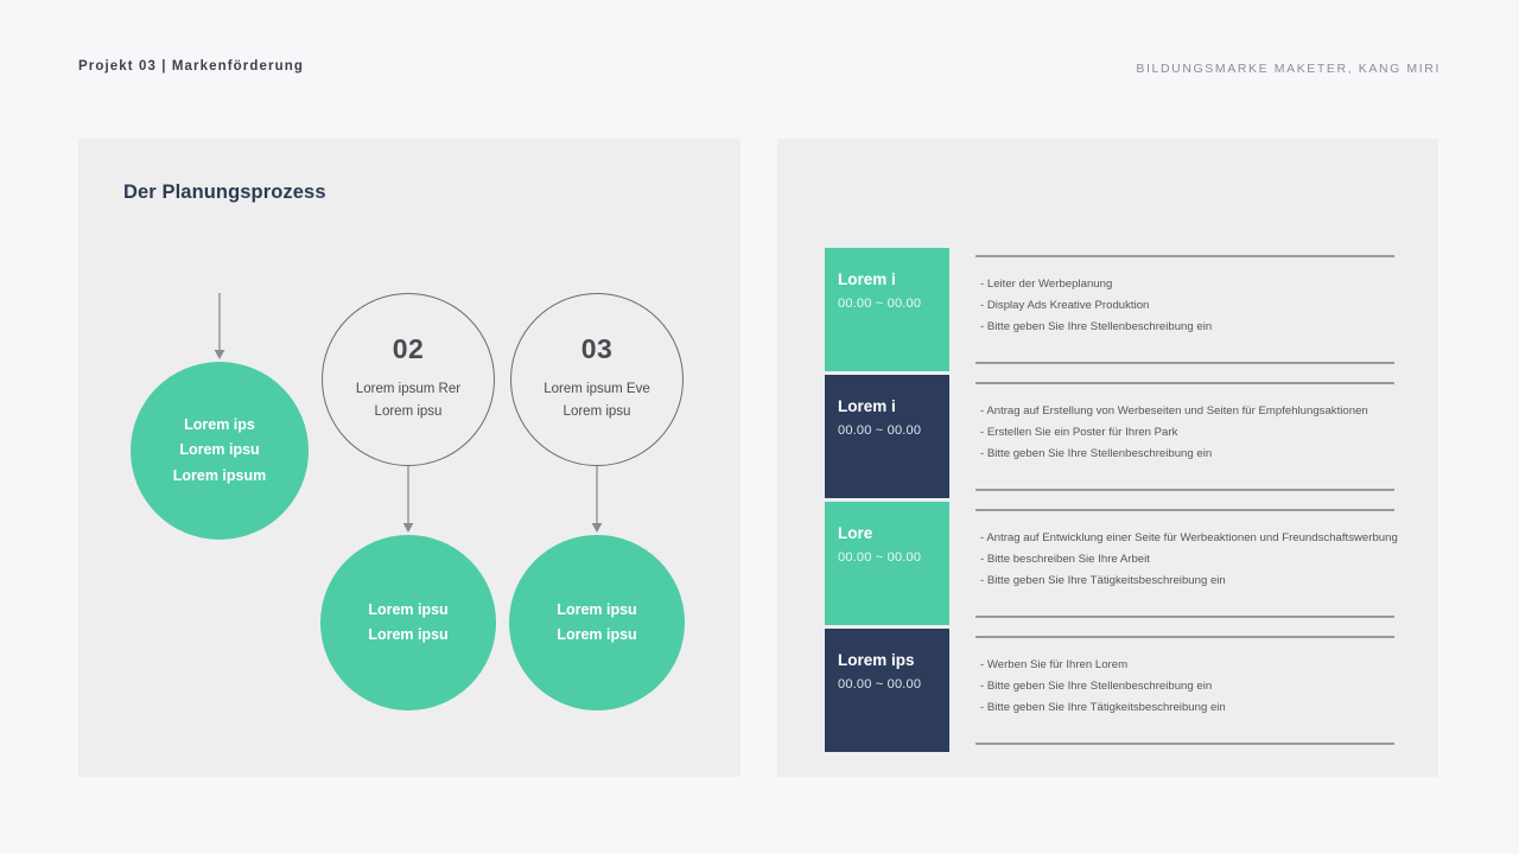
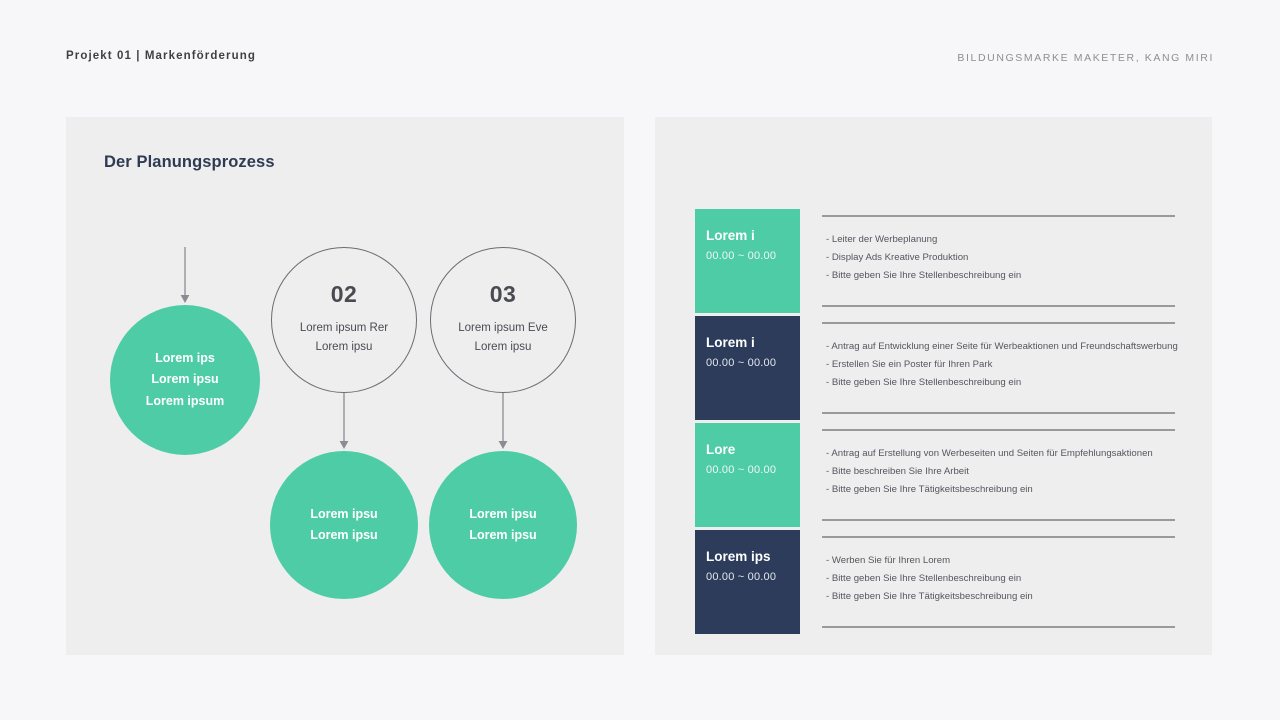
- Projekt 03 | Markenförderung
+ Projekt 01 | Markenförderung
  BILDUNGSMARKE MAKETER, KANG MIRI
  Der Planungsprozess
  Lorem ips
  Lorem ipsu
  Lorem ipsum
  02
  Lorem ipsum Rer
  Lorem ipsu
  Lorem ipsu
  Lorem ipsu
  03
  Lorem ipsum Eve
  Lorem ipsu
  Lorem ipsu
  Lorem ipsu
  Lorem i
  00.00 ~ 00.00
  - Leiter der Werbeplanung
  - Display Ads Kreative Produktion
  - Bitte geben Sie Ihre Stellenbeschreibung ein
  Lorem i
  00.00 ~ 00.00
- - Antrag auf Erstellung von Werbeseiten und Seiten für Empfehlungsaktionen
+ - Antrag auf Entwicklung einer Seite für Werbeaktionen und Freundschaftswerbung
  - Erstellen Sie ein Poster für Ihren Park
  - Bitte geben Sie Ihre Stellenbeschreibung ein
  Lore
  00.00 ~ 00.00
- - Antrag auf Entwicklung einer Seite für Werbeaktionen und Freundschaftswerbung
+ - Antrag auf Erstellung von Werbeseiten und Seiten für Empfehlungsaktionen
  - Bitte beschreiben Sie Ihre Arbeit
  - Bitte geben Sie Ihre Tätigkeitsbeschreibung ein
  Lorem ips
  00.00 ~ 00.00
  - Werben Sie für Ihren Lorem
  - Bitte geben Sie Ihre Stellenbeschreibung ein
  - Bitte geben Sie Ihre Tätigkeitsbeschreibung ein
